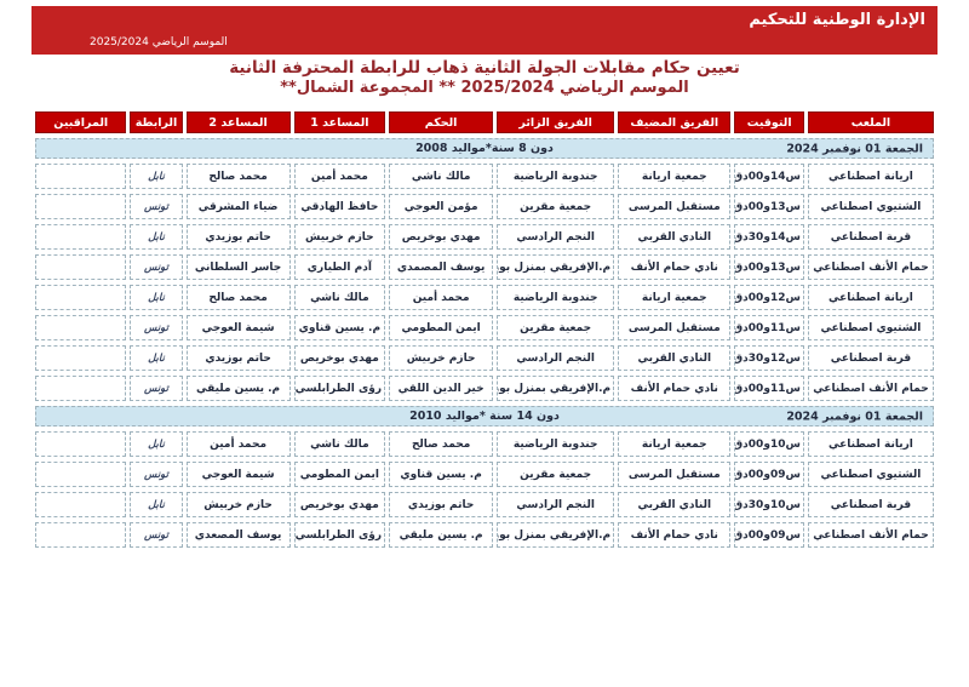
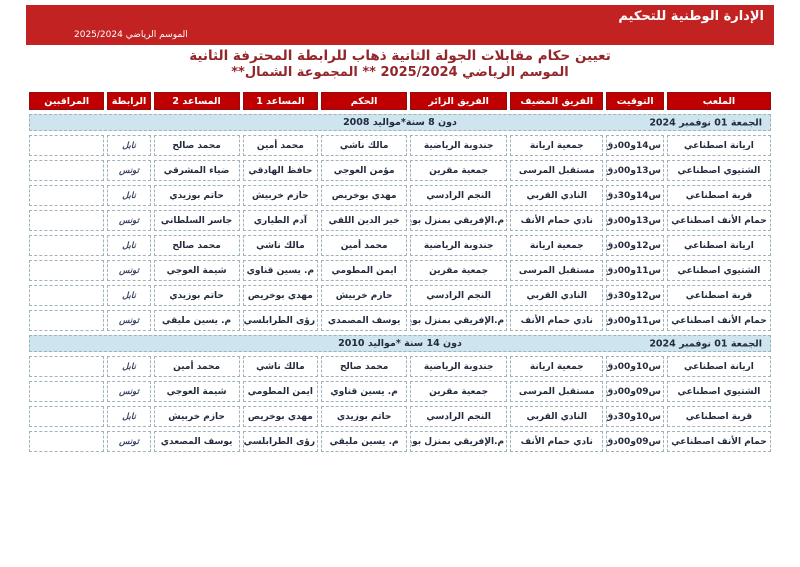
  الإدارة الوطنية للتحكيم
  الموسم الرياضي 2025/2024
  تعيين حكام مقابلات الجولة الثانية ذهاب للرابطة المحترفة الثانية
  الموسم الرياضي 2025/2024 ** المجموعة الشمال**
  الملعب	التوقيت	الفريق المضيف	الفريق الزائر	الحكم	المساعد 1	المساعد 2	الرابطة	المراقبين
  دون 8 سنة*مواليد 2008 الجمعة 01 نوفمبر 2024
  اريانة اصطناعي	س14و00دق	جمعية اريانة	جندوبة الرياضية	مالك ناشي	محمد أمين	محمد صالح	نابل
  الشتيوي اصطناعي	س13و00دق	مستقبل المرسى	جمعية مقرين	مؤمن العوجي	حافظ الهادقي	ضياء المشرقي	تونس
  قربة اصطناعي	س14و30دق	النادي القربي	النجم الرادسي	مهدي بوخريص	حازم خربيش	حاتم بوزيدي	نابل
- حمام الأنف اصطناعي	س13و00دق	نادي حمام الأنف	م.الإفريقي بمنزل بور	يوسف المصمدي	آدم الطياري	جاسر السلطاني	تونس
+ حمام الأنف اصطناعي	س13و00دق	نادي حمام الأنف	م.الإفريقي بمنزل بور	خير الدين اللقي	آدم الطياري	جاسر السلطاني	تونس
  اريانة اصطناعي	س12و00دق	جمعية اريانة	جندوبة الرياضية	محمد أمين	مالك ناشي	محمد صالح	نابل
  الشتيوي اصطناعي	س11و00دق	مستقبل المرسى	جمعية مقرين	ايمن المطومي	م. يسين قناوي	شيمة العوجي	تونس
  قربة اصطناعي	س12و30دق	النادي القربي	النجم الرادسي	حازم خربيش	مهدي بوخريص	حاتم بوزيدي	نابل
- حمام الأنف اصطناعي	س11و00دق	نادي حمام الأنف	م.الإفريقي بمنزل بور	خير الدين اللقي	رؤى الطرابلسي	م. يسين مليقي	تونس
+ حمام الأنف اصطناعي	س11و00دق	نادي حمام الأنف	م.الإفريقي بمنزل بور	يوسف المصمدي	رؤى الطرابلسي	م. يسين مليقي	تونس
  دون 14 سنة *مواليد 2010 الجمعة 01 نوفمبر 2024
  اريانة اصطناعي	س10و00دق	جمعية اريانة	جندوبة الرياضية	محمد صالح	مالك ناشي	محمد أمين	نابل
  الشتيوي اصطناعي	س09و00دق	مستقبل المرسى	جمعية مقرين	م. يسين قناوي	ايمن المطومي	شيمة العوجي	تونس
  قربة اصطناعي	س10و30دق	النادي القربي	النجم الرادسي	حاتم بوزيدي	مهدي بوخريص	حازم خربيش	نابل
  حمام الأنف اصطناعي	س09و00دق	نادي حمام الأنف	م.الإفريقي بمنزل بور	م. يسين مليقي	رؤى الطرابلسي	يوسف المصعدي	تونس
